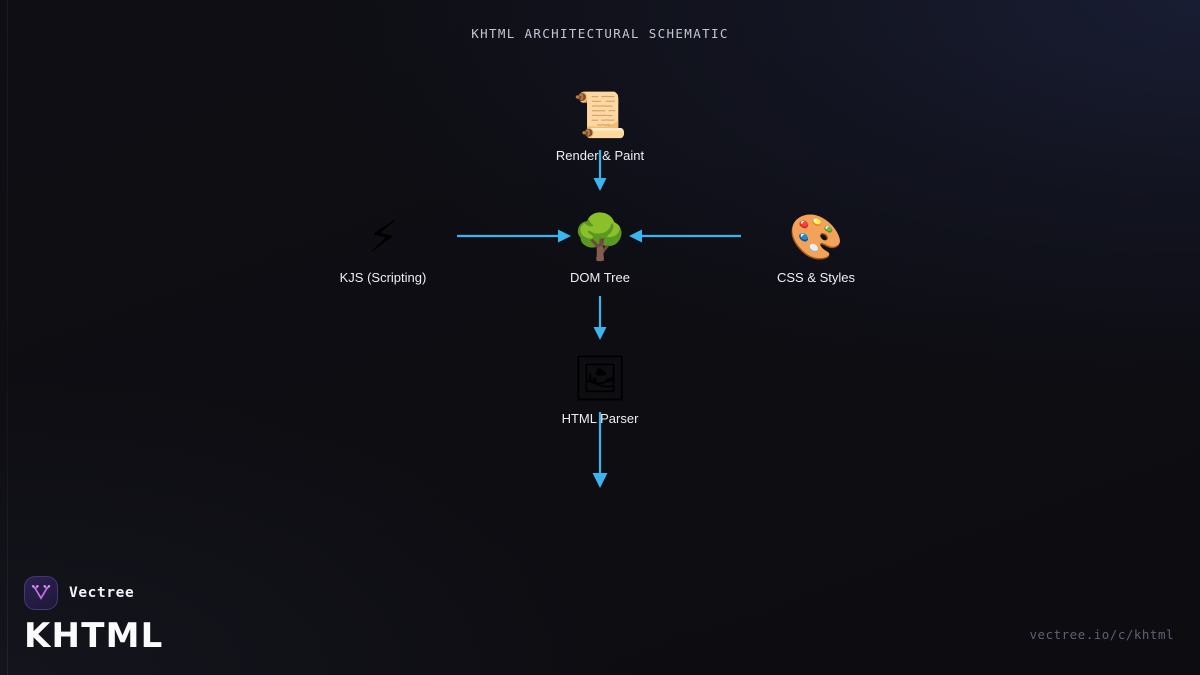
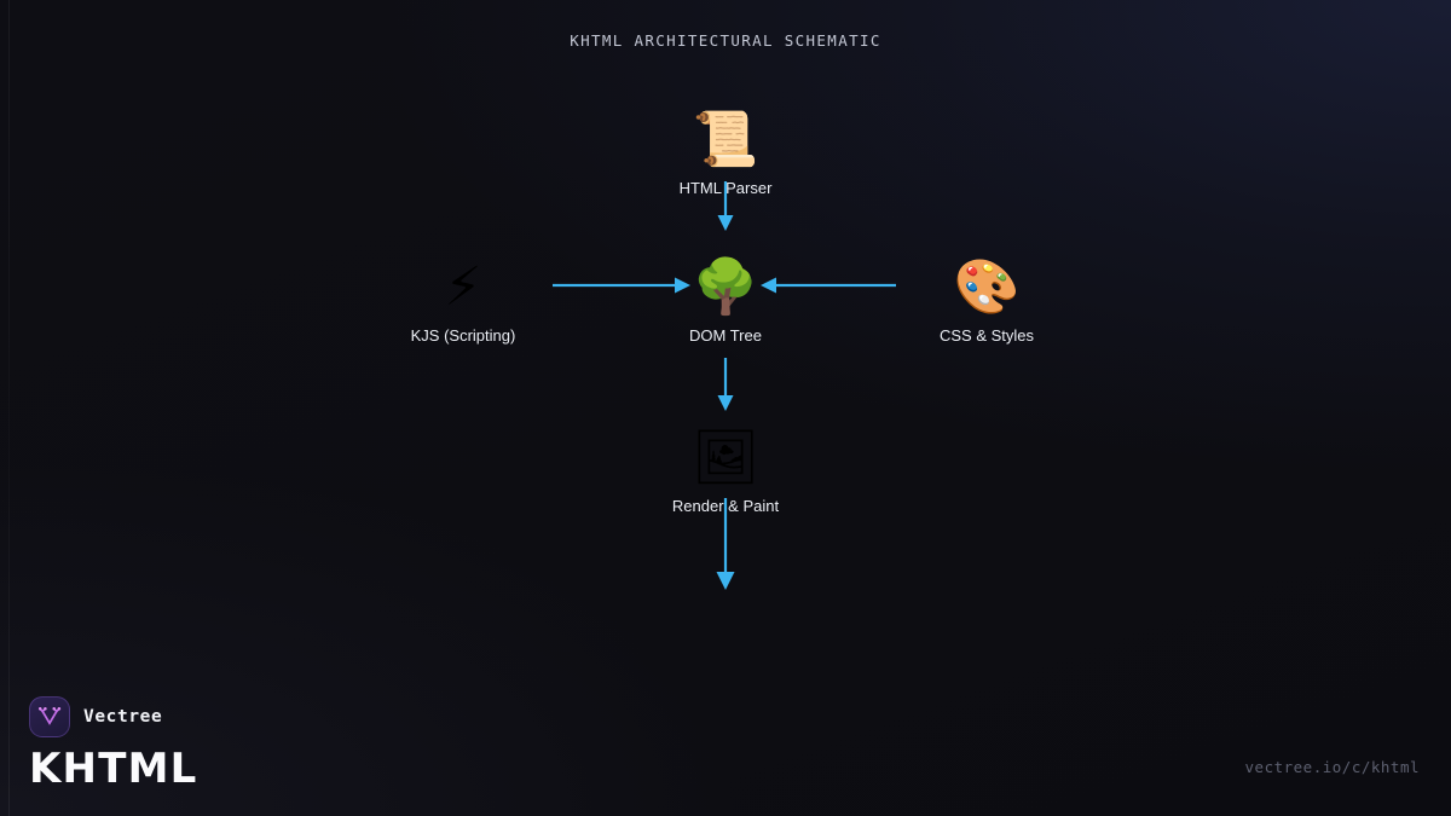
  KHTML ARCHITECTURAL SCHEMATIC
  📜
- Render & Paint
+ HTML Parser
  KJS (Scripting)
  🌳
  DOM Tree
  🎨
  CSS & Styles
- HTML Parser
+ Render & Paint
  Vectree
  KHTML
  vectree.io/c/khtml
